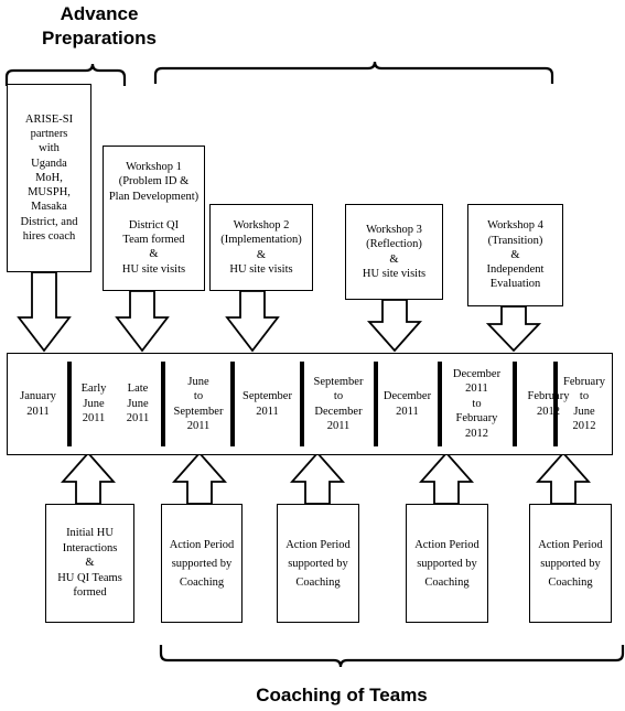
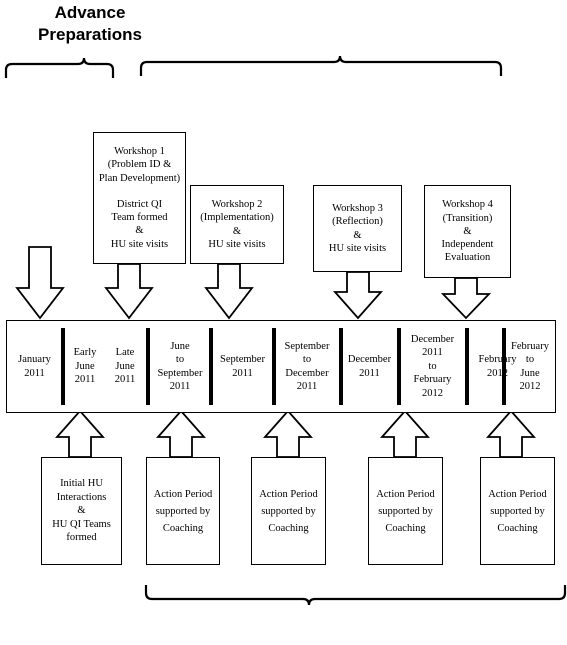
  Advance
  Preparations
- Coaching of Teams
- ARISE-SI
- partners
- with
- Uganda
- MoH,
- MUSPH,
- Masaka
- District, and
- hires coach
  Workshop 1
  (Problem ID &
  Plan Development)
  District QI
  Team formed
  &
  HU site visits
  Workshop 2
  (Implementation)
  &
  HU site visits
  Workshop 3
  (Reflection)
  &
  HU site visits
  Workshop 4
  (Transition)
  &
  Independent
  Evaluation
  January
  2011
  Early
  June
  2011
  Late
  June
  2011
  June
  to
  September
  2011
  September
  2011
  September
  to
  December
  2011
  December
  2011
  December
  2011
  to
  February
  2012
  Februry
  201
  February
  to
  June
  2012
  Initial HU
  Interactions
  &
  HU QI Teams
  formed
  Action Period
  supported by
  Coaching
  Action Period
  supported by
  Coaching
  Action Period
  supported by
  Coaching
  Action Period
  supported by
  Coaching
